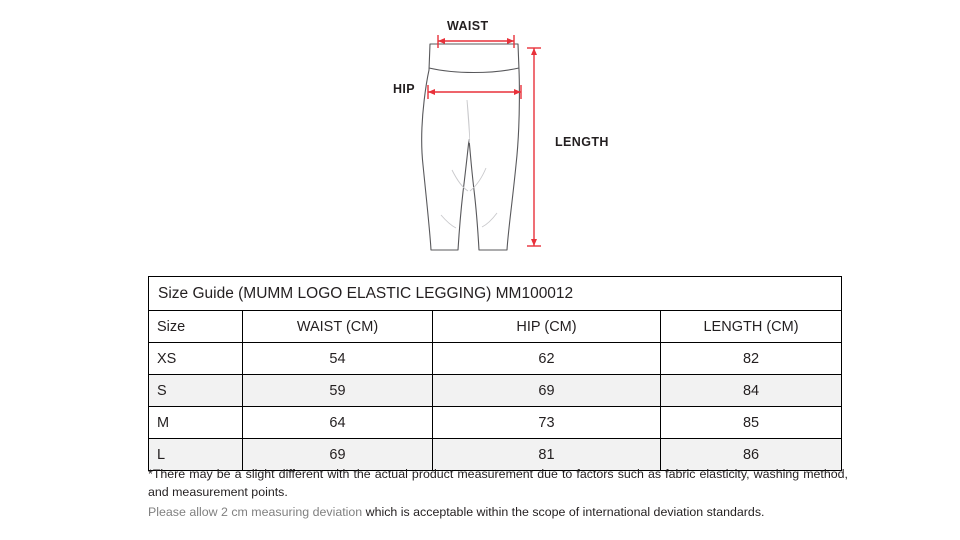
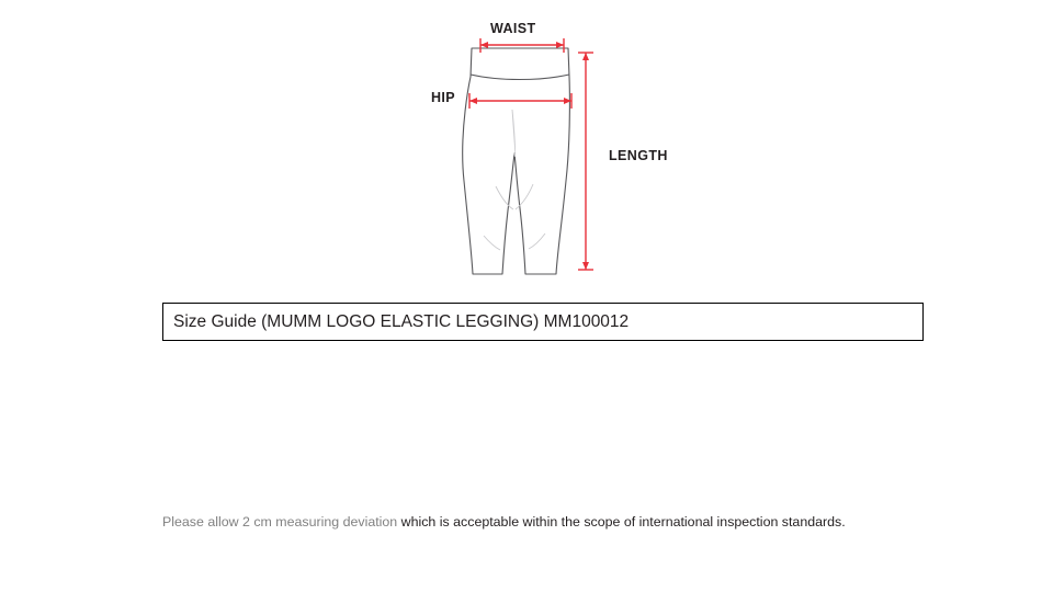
  WAIST
  HIP
  LENGTH
  Size Guide (MUMM LOGO ELASTIC LEGGING) MM100012
- Size	WAIST (CM)	HIP (CM)	LENGTH (CM)
- XS	54	62	82
- S	59	69	84
- M	64	73	85
- L	69	81	86
- *There may be a slight different with the actual product measurement due to factors such as fabric elasticity, washing method, and measurement points.
- Please allow 2 cm measuring deviation which is acceptable within the scope of international deviation standards.
+ Please allow 2 cm measuring deviation which is acceptable within the scope of international inspection standards.
